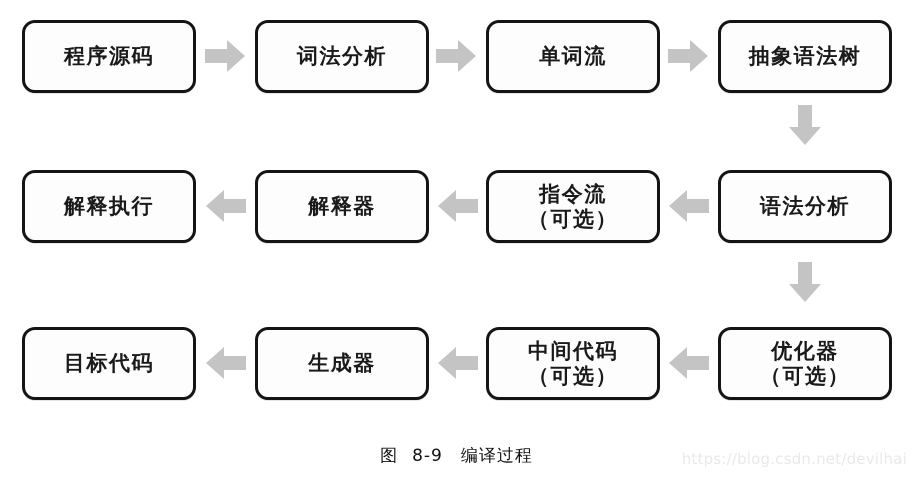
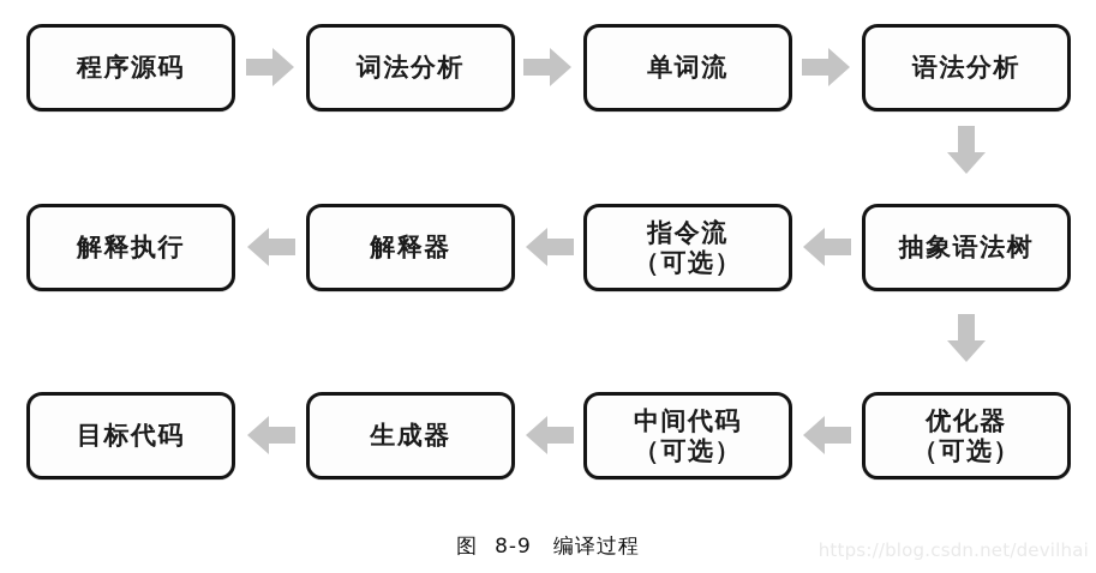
  程序源码
  词法分析
  单词流
- 抽象语法树
+ 语法分析
  解释执行
  解释器
  指令流
  （可选）
- 语法分析
+ 抽象语法树
  目标代码
  生成器
  中间代码
  （可选）
  优化器
  （可选）
  图 8-9 编译过程
